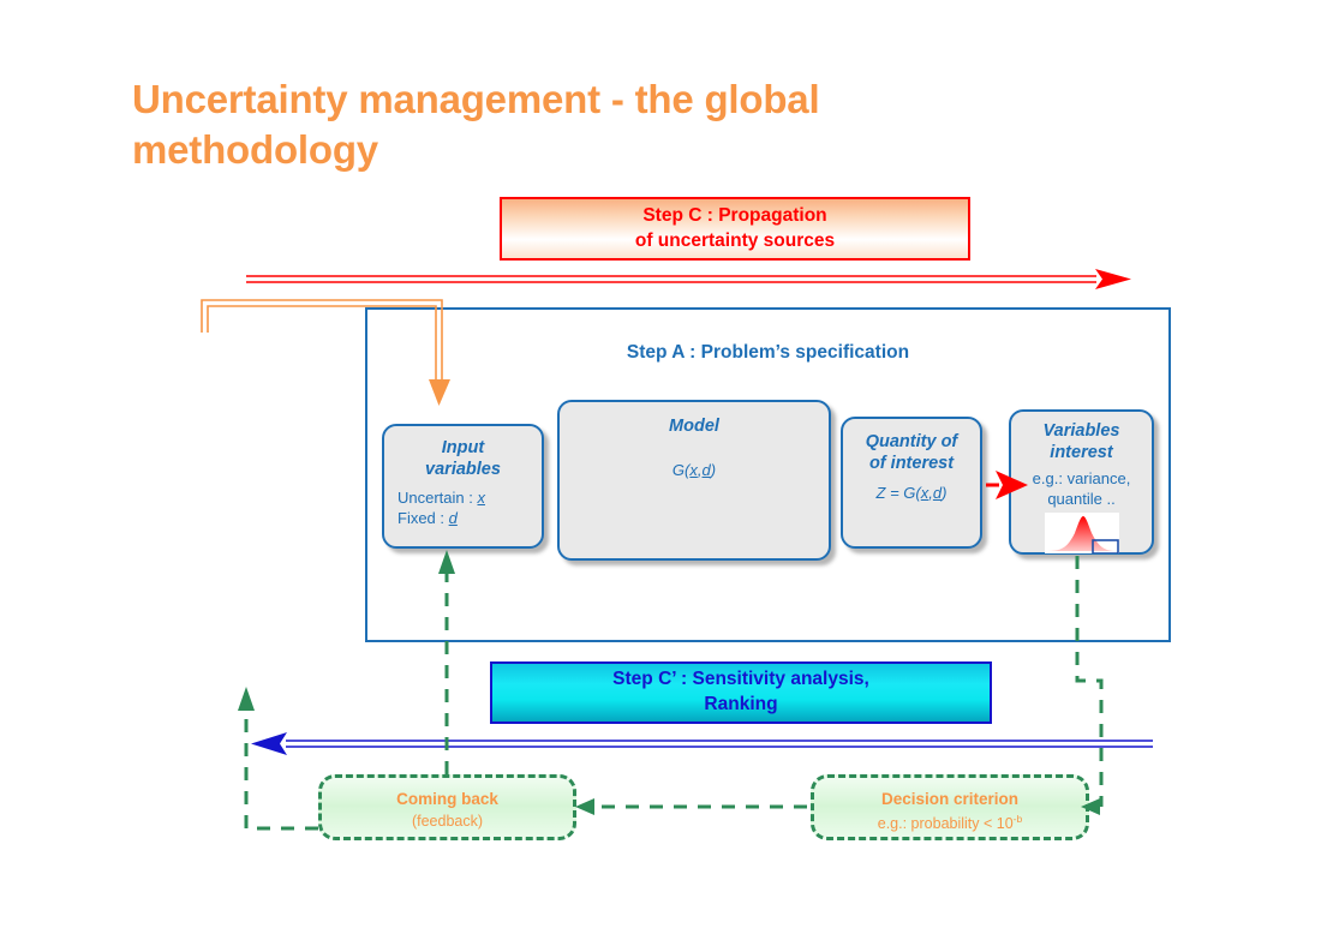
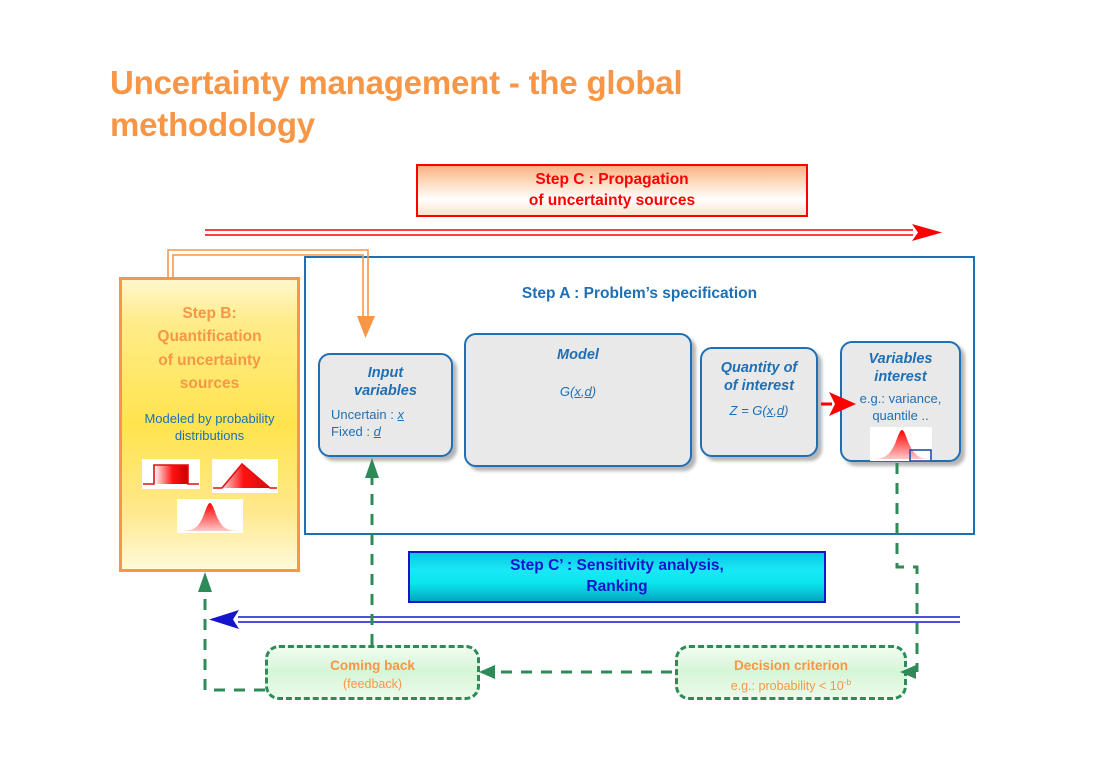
  Uncertainty management - the global methodology
  Step C : Propagation
  of uncertainty sources
+ Step B:
+ Quantification
+ of uncertainty
+ sources
+ Modeled by probability
+ distributions
  Step A : Problem’s specification
  Input
  variables
  Uncertain : x
  Fixed : d
  Model
  G(x,d)
  Quantity of
  of interest
  Z = G(x,d)
  Variables
  interest
  e.g.: variance,
  quantile ..
  Step C’ : Sensitivity analysis,
  Ranking
  Coming back
  (feedback)
  Decision criterion
  e.g.: probability < 10-b
